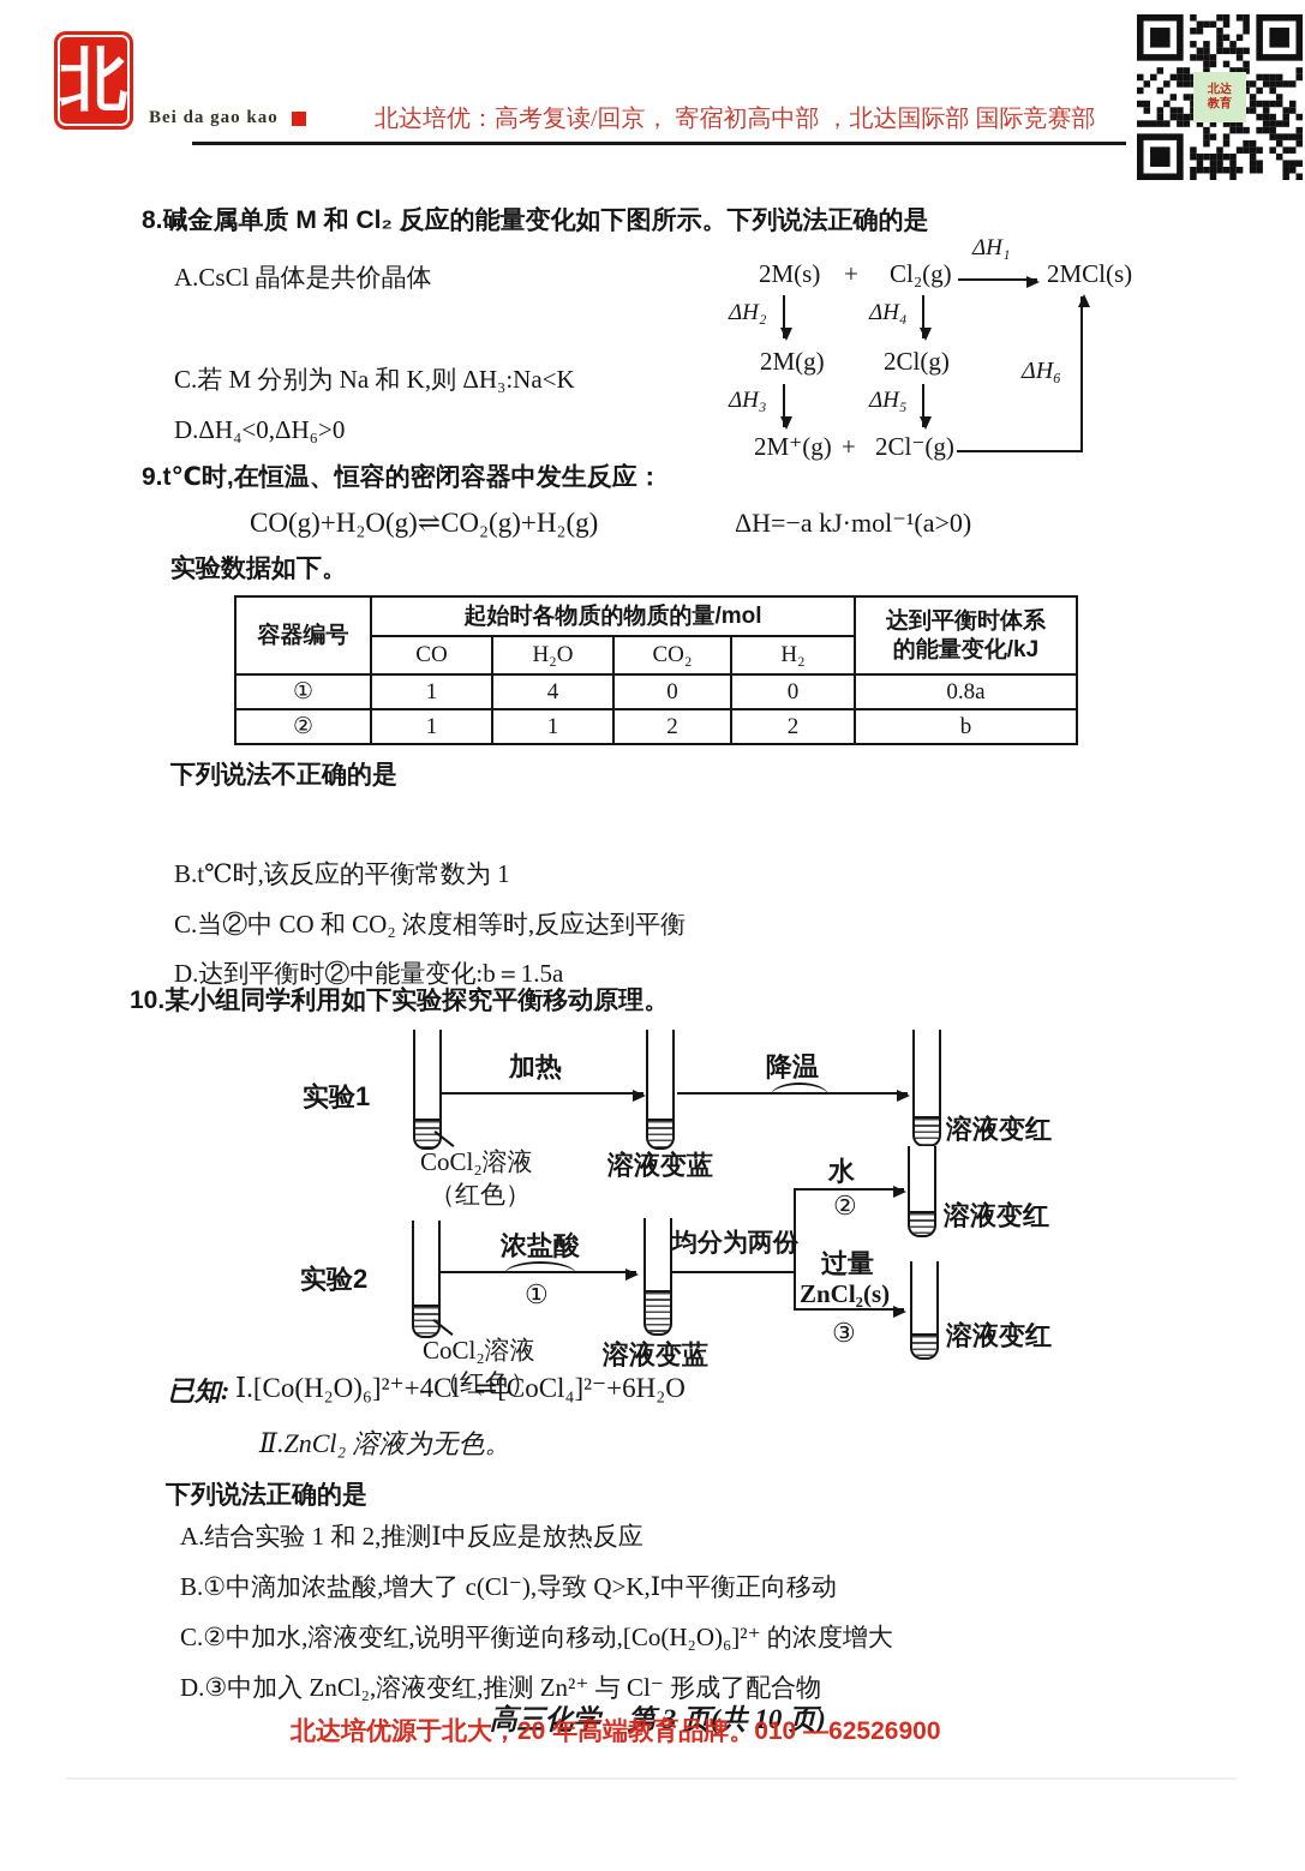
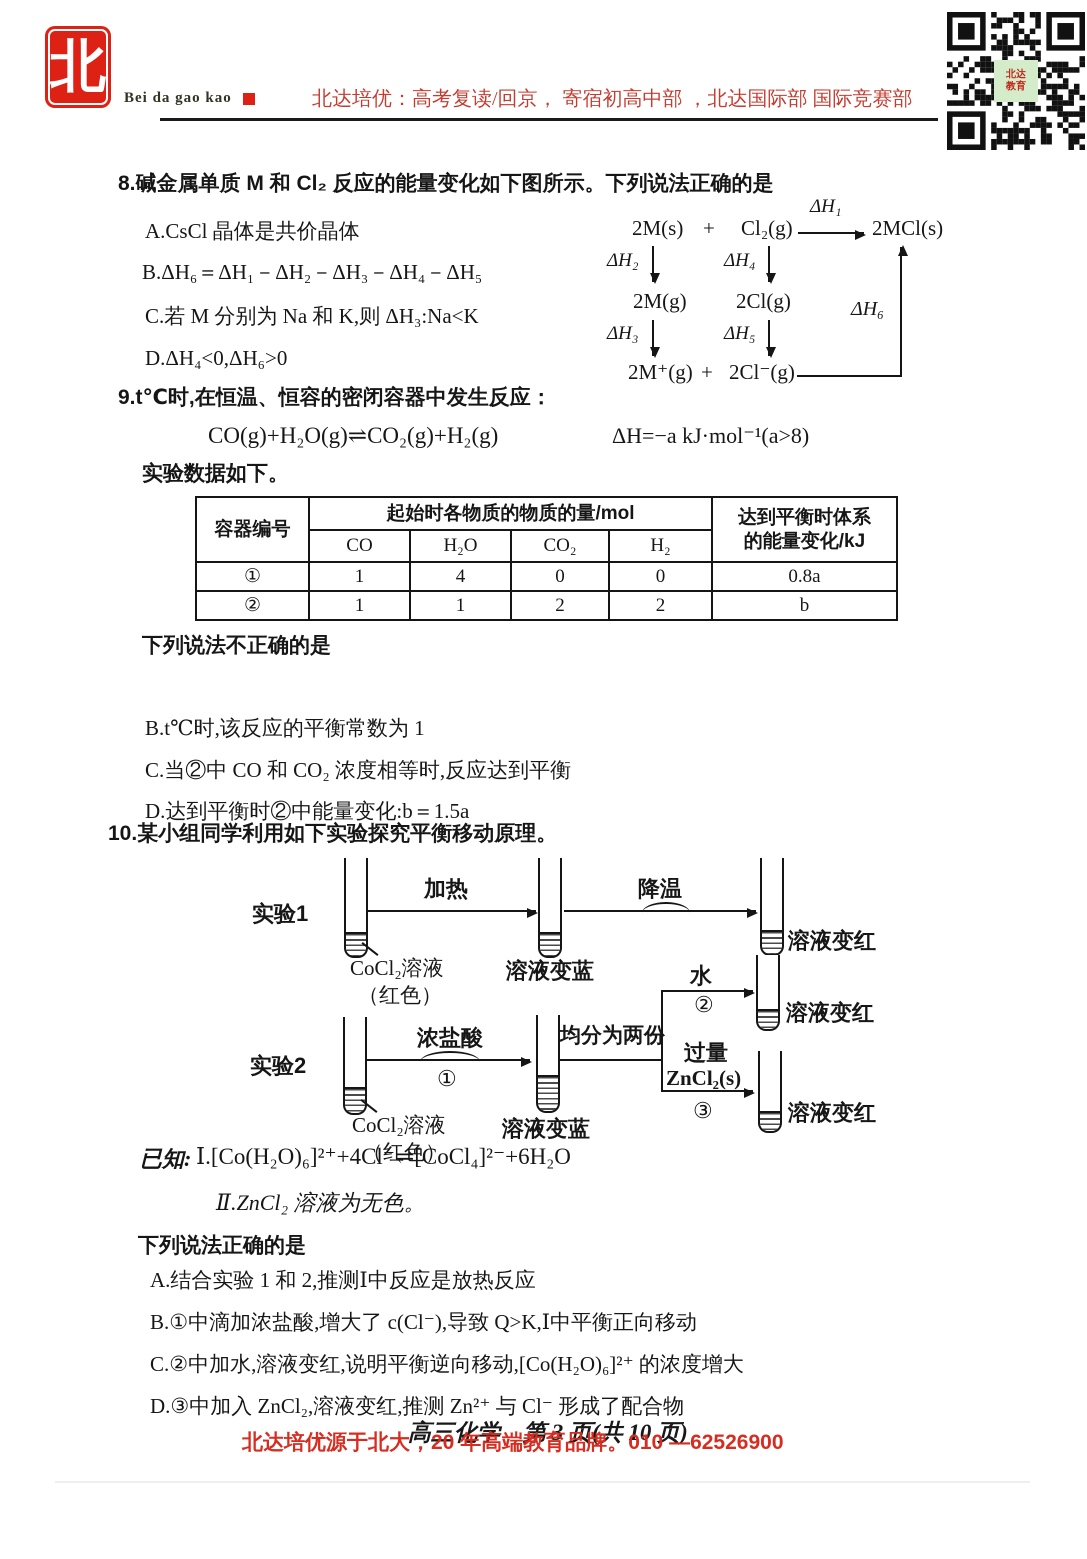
  北
  Bei da gao kao
  北达培优：高考复读/回京， 寄宿初高中部 ，北达国际部 国际竞赛部
  北达
  教育
  8.碱金属单质 M 和 Cl₂ 反应的能量变化如下图所示。下列说法正确的是
  A.CsCl 晶体是共价晶体
+ B.ΔH₆＝ΔH₁－ΔH₂－ΔH₃－ΔH₄－ΔH₅
  C.若 M 分别为 Na 和 K,则 ΔH₃:Na<K
  D.ΔH₄<0,ΔH₆>0
  2M(s)
  +
  Cl₂(g)
  ΔH₁
  2MCl(s)
  ΔH₂
  ΔH₄
  2M(g)
  2Cl(g)
  ΔH₃
  ΔH₅
  2M⁺(g)
  +
  2Cl⁻(g)
  ΔH₆
  9.t℃时,在恒温、恒容的密闭容器中发生反应：
  CO(g)+H₂O(g)⇌CO₂(g)+H₂(g)
- ΔH=−a kJ·mol⁻¹(a>0)
+ ΔH=−a kJ·mol⁻¹(a>8)
  实验数据如下。
  容器编号	起始时各物质的物质的量/mol	达到平衡时体系 的能量变化/kJ
  CO	H₂O	CO₂	H₂
  ①	1	4	0	0	0.8a
  ②	1	1	2	2	b
  下列说法不正确的是
  B.t℃时,该反应的平衡常数为 1
  C.当②中 CO 和 CO₂ 浓度相等时,反应达到平衡
  D.达到平衡时②中能量变化:b＝1.5a
  10.某小组同学利用如下实验探究平衡移动原理。
  实验1
  CoCl₂溶液
  （红色）
  加热
  溶液变蓝
  降温
  溶液变红
  实验2
  CoCl₂溶液
  （红色）
  浓盐酸
  ①
  溶液变蓝
  均分为两份
  水
  ②
  溶液变红
  过量
  ZnCl₂(s)
  ③
  溶液变红
  已知:
  Ⅰ.[Co(H₂O)₆]²⁺+4Cl⁻⇌[CoCl₄]²⁻+6H₂O
  Ⅱ.ZnCl₂ 溶液为无色。
  下列说法正确的是
  A.结合实验 1 和 2,推测Ⅰ中反应是放热反应
  B.①中滴加浓盐酸,增大了 c(Cl⁻),导致 Q>K,Ⅰ中平衡正向移动
  C.②中加水,溶液变红,说明平衡逆向移动,[Co(H₂O)₆]²⁺ 的浓度增大
  D.③中加入 ZnCl₂,溶液变红,推测 Zn²⁺ 与 Cl⁻ 形成了配合物
  高三化学 第 3 页(共 10 页)
  北达培优源于北大，20 年高端教育品牌。010 —62526900
